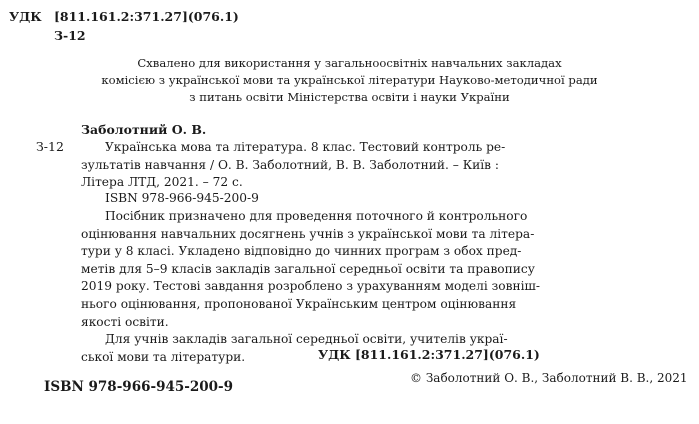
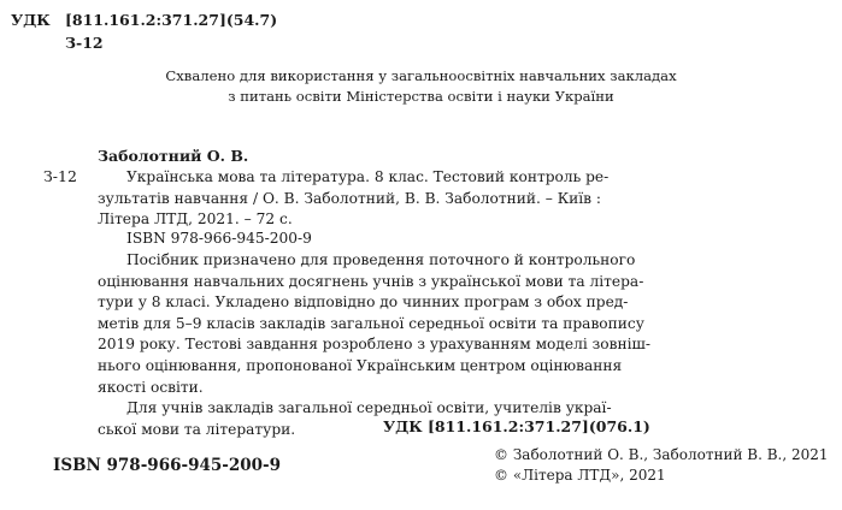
  УДК
- [811.161.2:371.27](076.1)
+ [811.161.2:371.27](54.7)
  З-12
  Схвалено для використання у загальноосвітніх навчальних закладах
- комісією з української мови та української літератури Науково-методичної ради
  з питань освіти Міністерства освіти і науки України
  Заболотний О. В.
  З-12
  Українська мова та література. 8 клас. Тестовий контроль ре-
  зультатів навчання / О. В. Заболотний, В. В. Заболотний. – Київ :
  Літера ЛТД, 2021. – 72 с.
  ISBN 978-966-945-200-9
  Посібник призначено для проведення поточного й контрольного
  оцінювання навчальних досягнень учнів з української мови та літера-
  тури у 8 класі. Укладено відповідно до чинних програм з обох пред-
  метів для 5–9 класів закладів загальної середньої освіти та правопису
  2019 року. Тестові завдання розроблено з урахуванням моделі зовніш-
  нього оцінювання, пропонованої Українським центром оцінювання
  якості освіти.
  Для учнів закладів загальної середньої освіти, учителів украї-
  ської мови та літератури.
  УДК [811.161.2:371.27](076.1)
  ISBN 978-966-945-200-9
  © Заболотний О. В., Заболотний В. В., 2021
+ © «Літера ЛТД», 2021
